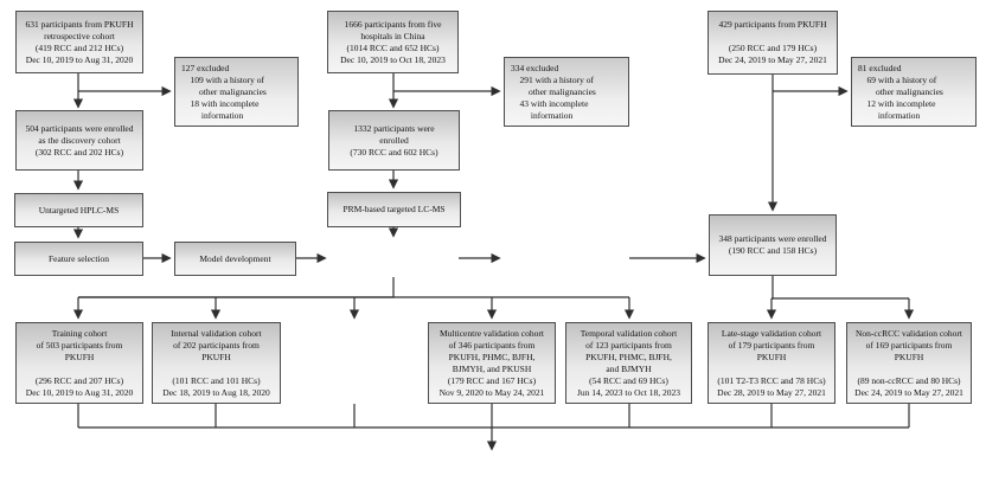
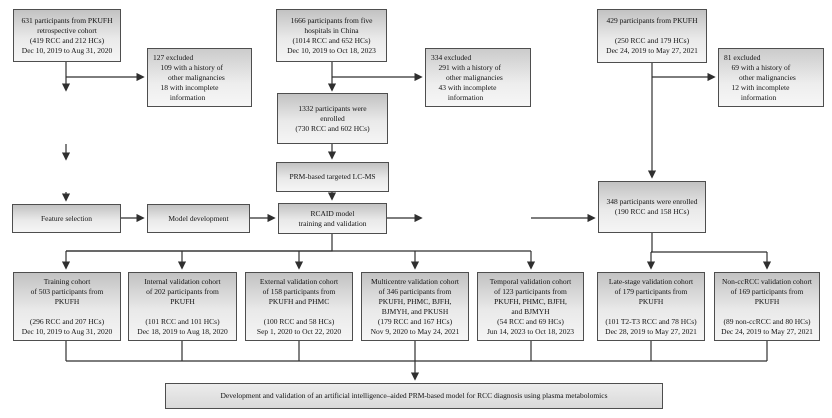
  631 participants from PKUFH
  retrospective cohort
  (419 RCC and 212 HCs)
  Dec 10, 2019 to Aug 31, 2020
  127 excluded
  109 with a history of
  other malignancies
  18 with incomplete
  information
  1666 participants from five
  hospitals in China
  (1014 RCC and 652 HCs)
  Dec 10, 2019 to Oct 18, 2023
  334 excluded
  291 with a history of
  other malignancies
  43 with incomplete
  information
  429 participants from PKUFH
  (250 RCC and 179 HCs)
  Dec 24, 2019 to May 27, 2021
  81 excluded
  69 with a history of
  other malignancies
  12 with incomplete
  information
- 504 participants were enrolled
- as the discovery cohort
- (302 RCC and 202 HCs)
  1332 participants were
  enrolled
  (730 RCC and 602 HCs)
- Untargeted HPLC-MS
  PRM-based targeted LC-MS
  Feature selection
  Model development
+ RCAID model
+ training and validation
  348 participants were enrolled
  (190 RCC and 158 HCs)
  Training cohort
  of 503 participants from
  PKUFH
  (296 RCC and 207 HCs)
  Dec 10, 2019 to Aug 31, 2020
  Internal validation cohort
  of 202 participants from
  PKUFH
  (101 RCC and 101 HCs)
  Dec 18, 2019 to Aug 18, 2020
+ External validation cohort
+ of 158 participants from
+ PKUFH and PHMC
+ (100 RCC and 58 HCs)
+ Sep 1, 2020 to Oct 22, 2020
  Multicentre validation cohort
  of 346 participants from
  PKUFH, PHMC, BJFH,
  BJMYH, and PKUSH
  (179 RCC and 167 HCs)
  Nov 9, 2020 to May 24, 2021
  Temporal validation cohort
  of 123 participants from
  PKUFH, PHMC, BJFH,
  and BJMYH
  (54 RCC and 69 HCs)
  Jun 14, 2023 to Oct 18, 2023
  Late-stage validation cohort
  of 179 participants from
  PKUFH
  (101 T2-T3 RCC and 78 HCs)
  Dec 28, 2019 to May 27, 2021
  Non-ccRCC validation cohort
  of 169 participants from
  PKUFH
  (89 non-ccRCC and 80 HCs)
  Dec 24, 2019 to May 27, 2021
+ Development and validation of an artificial intelligence–aided PRM-based model for RCC diagnosis using plasma metabolomics
